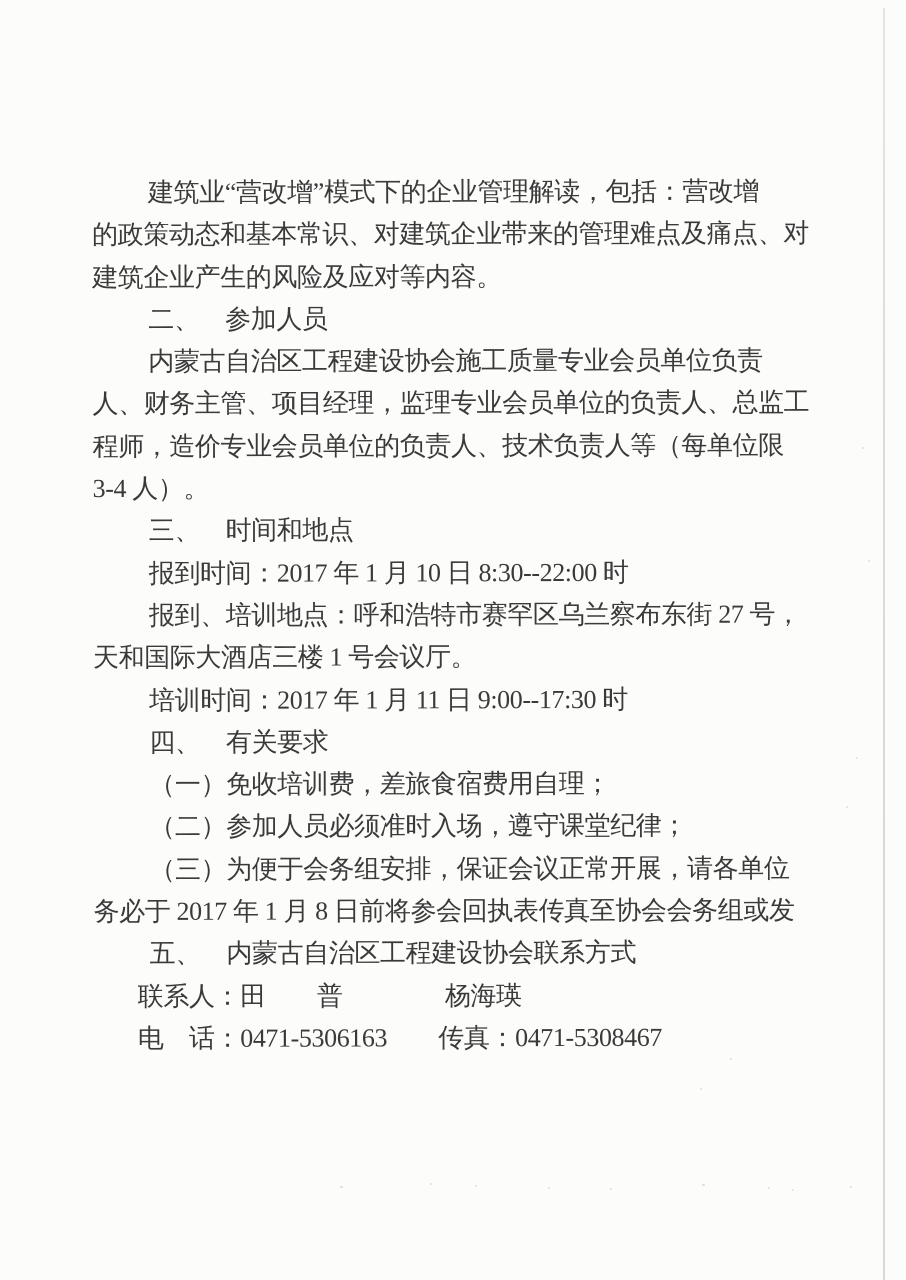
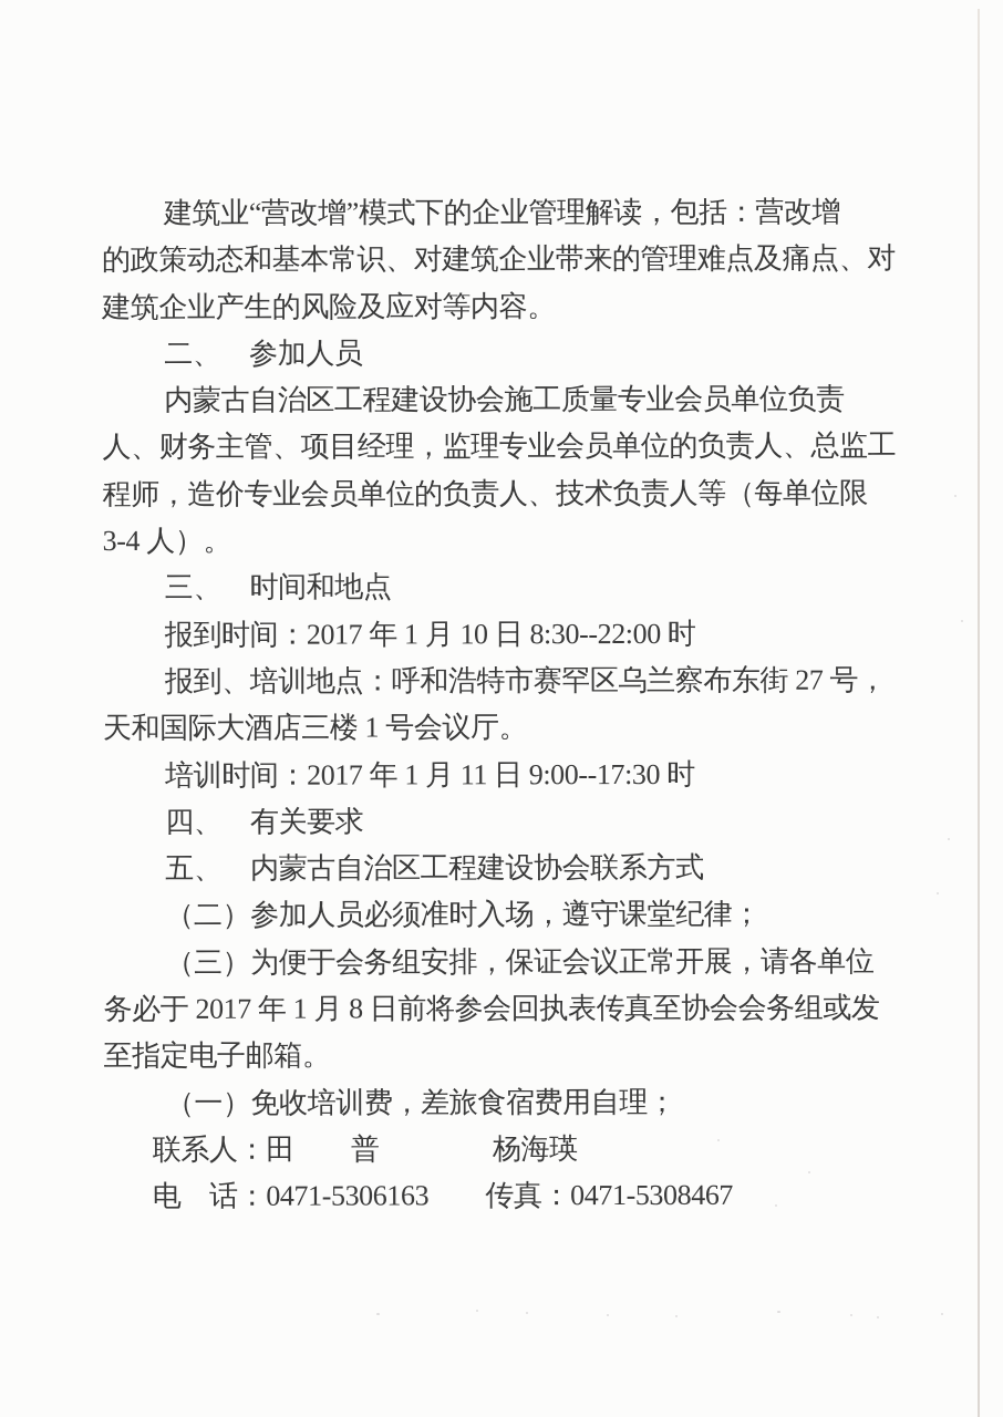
  建筑业“营改增”模式下的企业管理解读，包括：营改增
  的政策动态和基本常识、对建筑企业带来的管理难点及痛点、对
  建筑企业产生的风险及应对等内容。
  二、 参加人员
  内蒙古自治区工程建设协会施工质量专业会员单位负责
  人、财务主管、项目经理，监理专业会员单位的负责人、总监工
  程师，造价专业会员单位的负责人、技术负责人等（每单位限
  3-4 人）。
  三、 时间和地点
  报到时间：2017 年 1 月 10 日 8:30--22:00 时
  报到、培训地点：呼和浩特市赛罕区乌兰察布东街 27 号，
  天和国际大酒店三楼 1 号会议厅。
  培训时间：2017 年 1 月 11 日 9:00--17:30 时
  四、 有关要求
- （一）免收培训费，差旅食宿费用自理；
+ 五、 内蒙古自治区工程建设协会联系方式
  （二）参加人员必须准时入场，遵守课堂纪律；
  （三）为便于会务组安排，保证会议正常开展，请各单位
  务必于 2017 年 1 月 8 日前将参会回执表传真至协会会务组或发
+ 至指定电子邮箱。
- 五、 内蒙古自治区工程建设协会联系方式
+ （一）免收培训费，差旅食宿费用自理；
  联系人：田 普 杨海瑛
  电 话：0471-5306163 传真：0471-5308467
